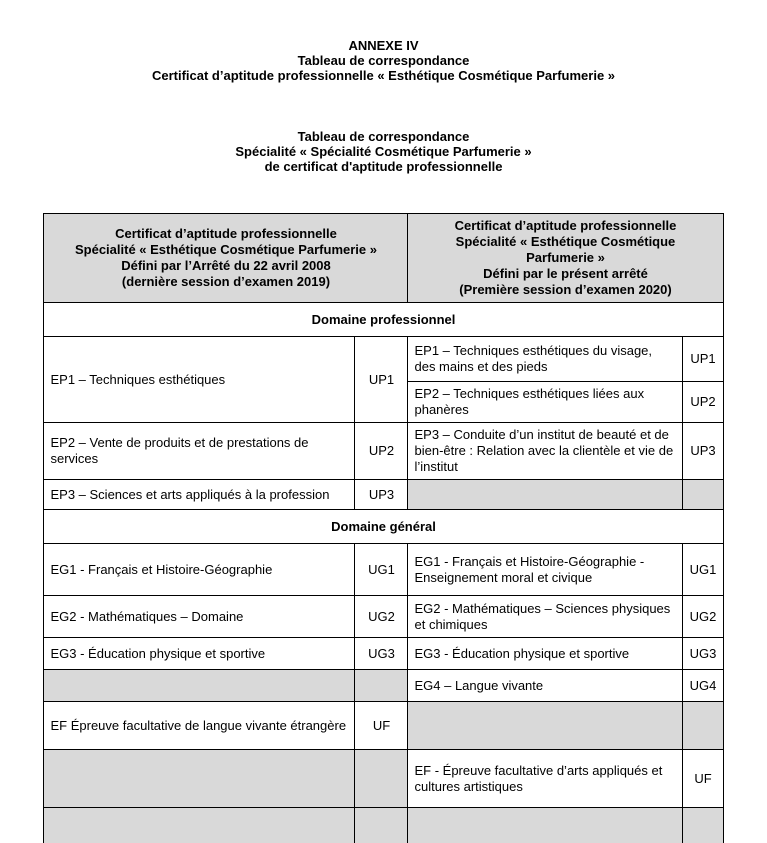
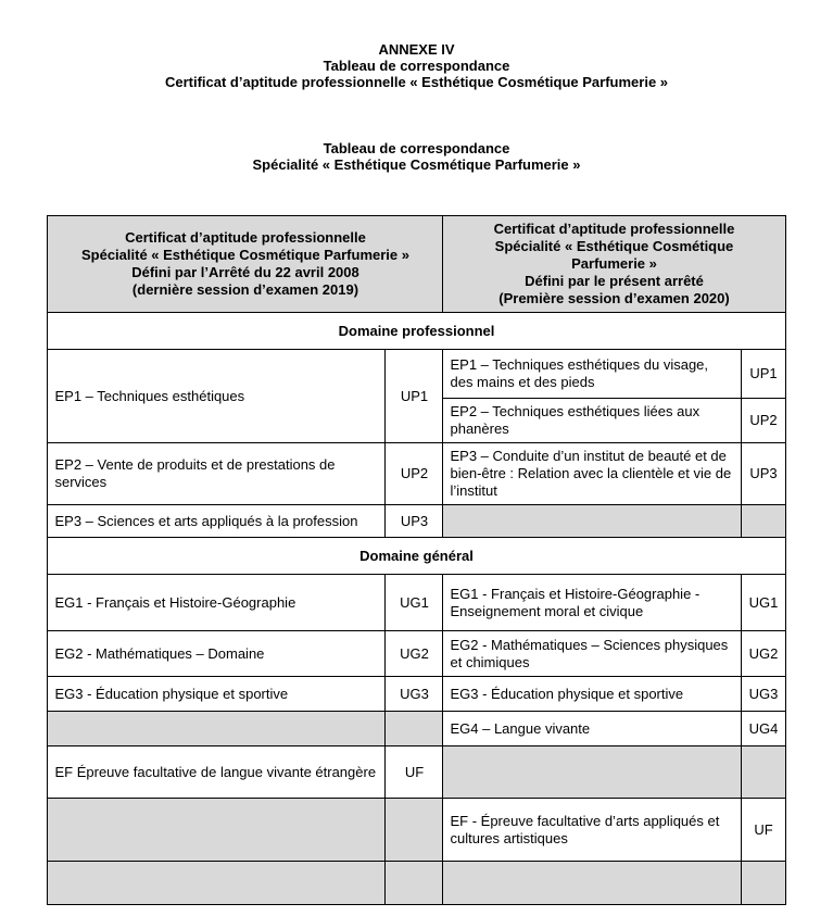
  ANNEXE IV
  Tableau de correspondance
  Certificat d’aptitude professionnelle « Esthétique Cosmétique Parfumerie »
  Tableau de correspondance
- Spécialité « Spécialité Cosmétique Parfumerie »
+ Spécialité « Esthétique Cosmétique Parfumerie »
- de certificat d'aptitude professionnelle
  Certificat d’aptitude professionnelle Spécialité « Esthétique Cosmétique Parfumerie » Défini par l’Arrêté du 22 avril 2008 (dernière session d’examen 2019)	Certificat d’aptitude professionnelle Spécialité « Esthétique Cosmétique Parfumerie » Défini par le présent arrêté (Première session d’examen 2020)
  Domaine professionnel
  EP1 – Techniques esthétiques	UP1	EP1 – Techniques esthétiques du visage, des mains et des pieds	UP1
  EP2 – Techniques esthétiques liées aux phanères	UP2
  EP2 – Vente de produits et de prestations de services	UP2	EP3 – Conduite d’un institut de beauté et de bien-être : Relation avec la clientèle et vie de l’institut	UP3
  EP3 – Sciences et arts appliqués à la profession	UP3
  Domaine général
  EG1 - Français et Histoire-Géographie	UG1	EG1 - Français et Histoire-Géographie - Enseignement moral et civique	UG1
  EG2 - Mathématiques – Domaine	UG2	EG2 - Mathématiques – Sciences physiques et chimiques	UG2
  EG3 - Éducation physique et sportive	UG3	EG3 - Éducation physique et sportive	UG3
  		EG4 – Langue vivante	UG4
  EF Épreuve facultative de langue vivante étrangère	UF
  		EF - Épreuve facultative d’arts appliqués et cultures artistiques	UF
